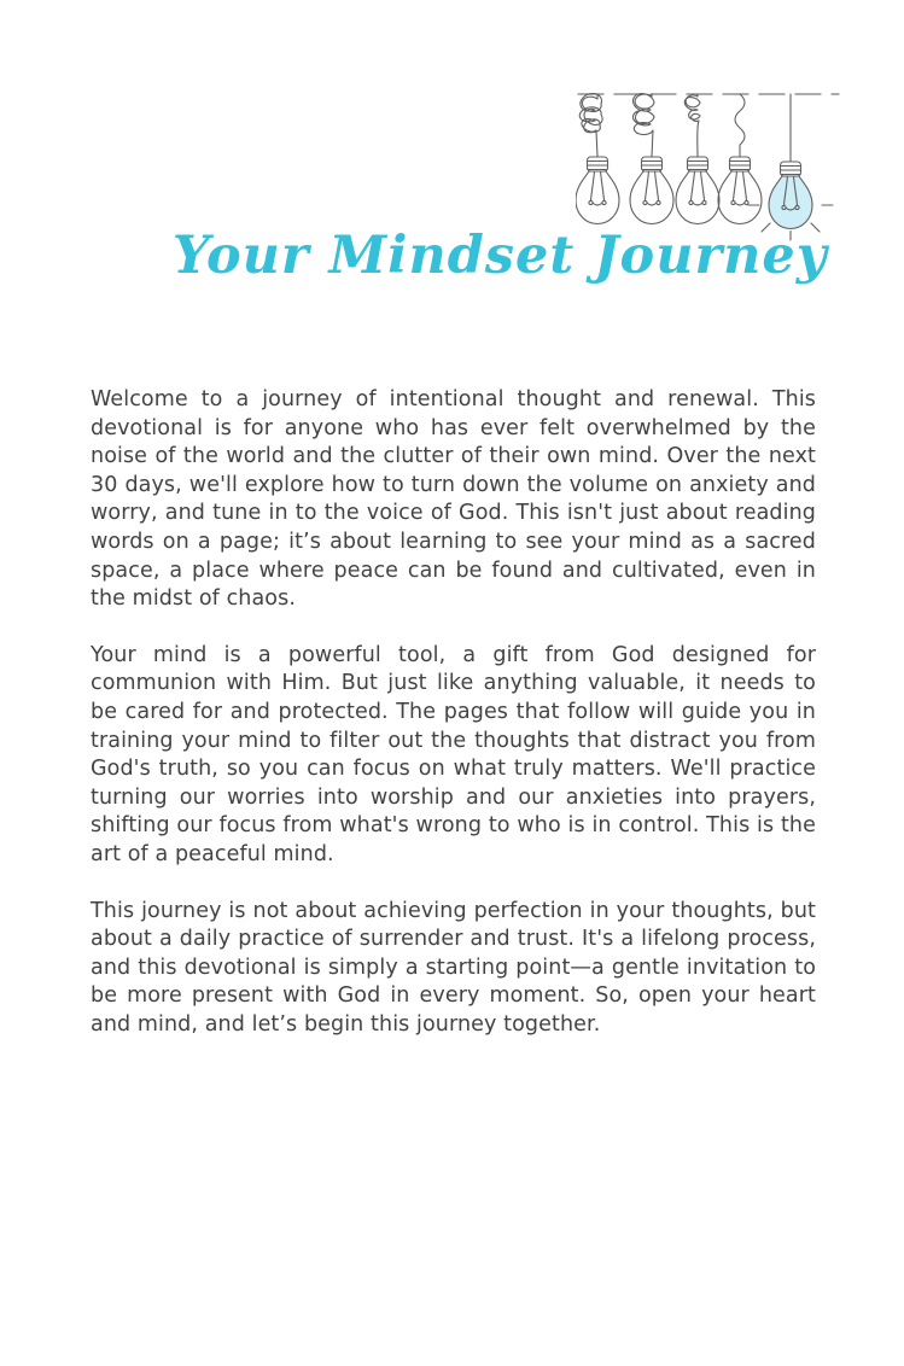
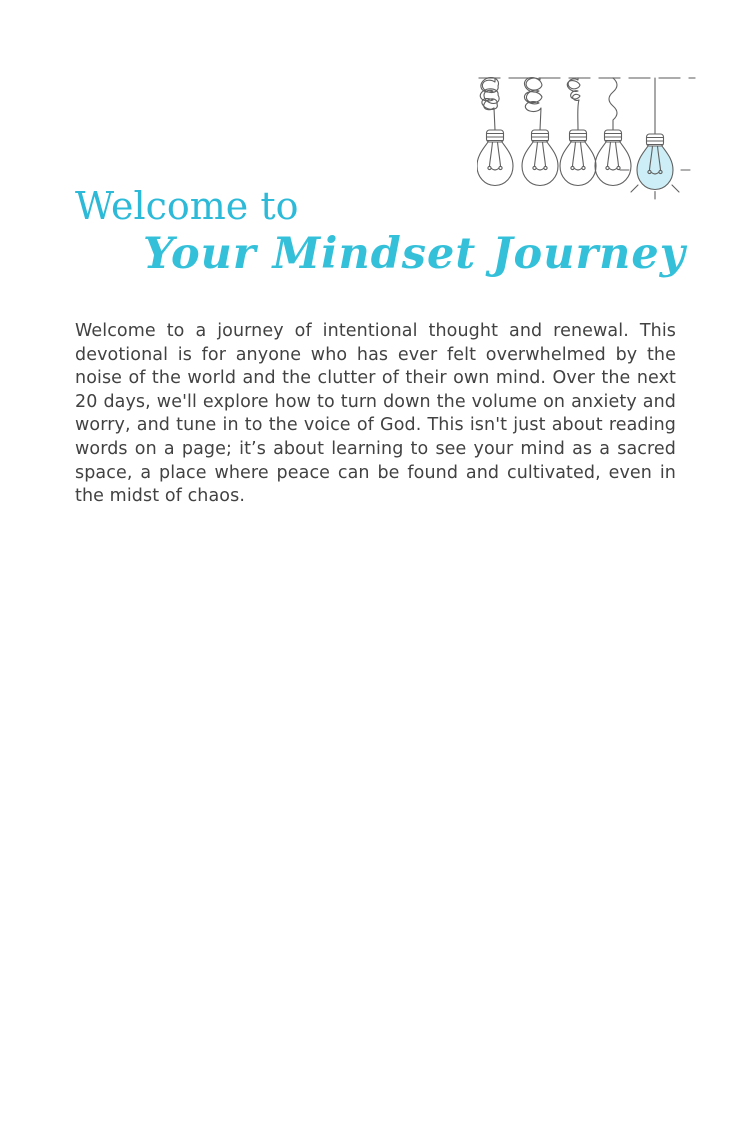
+ Welcome to
  Your Mindset Journey
- Welcome to a journey of intentional thought and renewal. This devotional is for anyone who has ever felt overwhelmed by the noise of the world and the clutter of their own mind. Over the next 30 days, we'll explore how to turn down the volume on anxiety and worry, and tune in to the voice of God. This isn't just about reading words on a page; it’s about learning to see your mind as a sacred space, a place where peace can be found and cultivated, even in the midst of chaos.
+ Welcome to a journey of intentional thought and renewal. This devotional is for anyone who has ever felt overwhelmed by the noise of the world and the clutter of their own mind. Over the next 20 days, we'll explore how to turn down the volume on anxiety and worry, and tune in to the voice of God. This isn't just about reading words on a page; it’s about learning to see your mind as a sacred space, a place where peace can be found and cultivated, even in the midst of chaos.
- Your mind is a powerful tool, a gift from God designed for communion with Him. But just like anything valuable, it needs to be cared for and protected. The pages that follow will guide you in training your mind to filter out the thoughts that distract you from God's truth, so you can focus on what truly matters. We'll practice turning our worries into worship and our anxieties into prayers, shifting our focus from what's wrong to who is in control. This is the art of a peaceful mind.
- This journey is not about achieving perfection in your thoughts, but about a daily practice of surrender and trust. It's a lifelong process, and this devotional is simply a starting point—a gentle invitation to be more present with God in every moment. So, open your heart and mind, and let’s begin this journey together.
